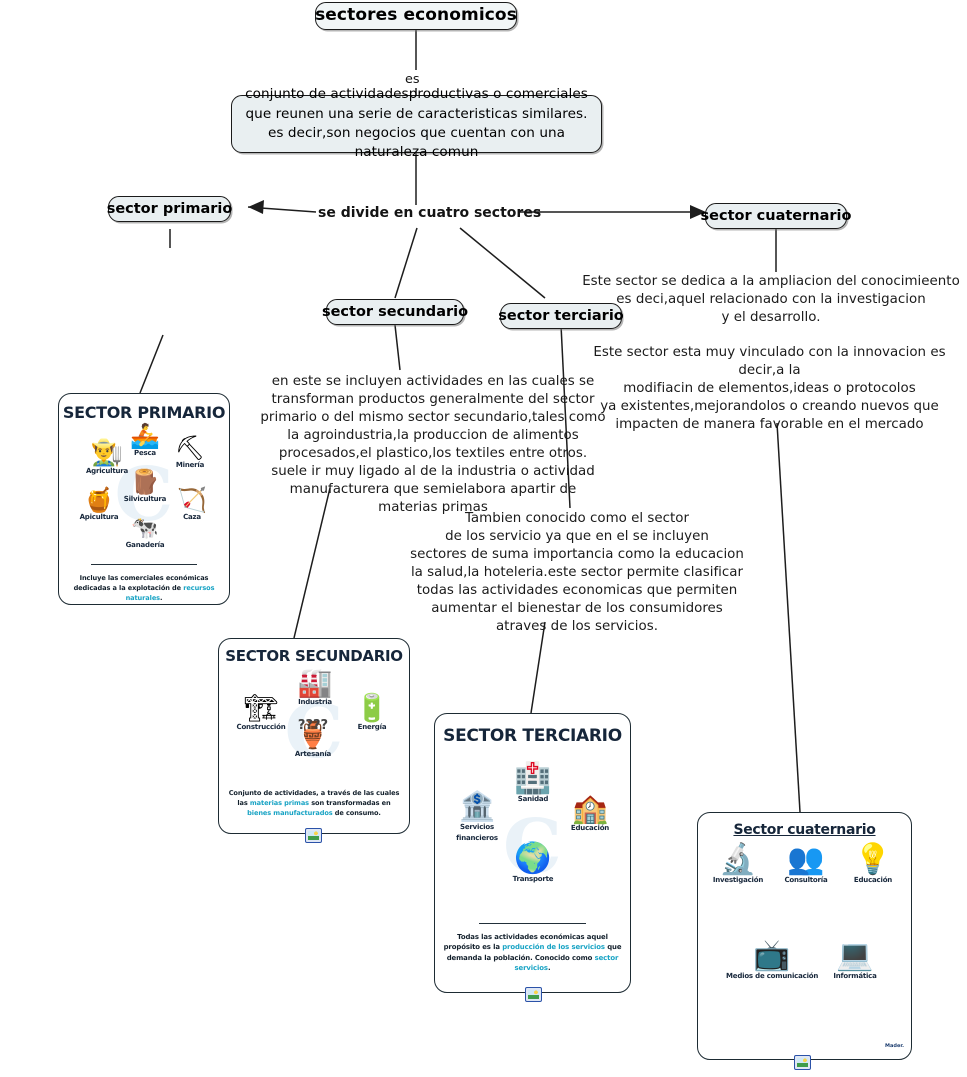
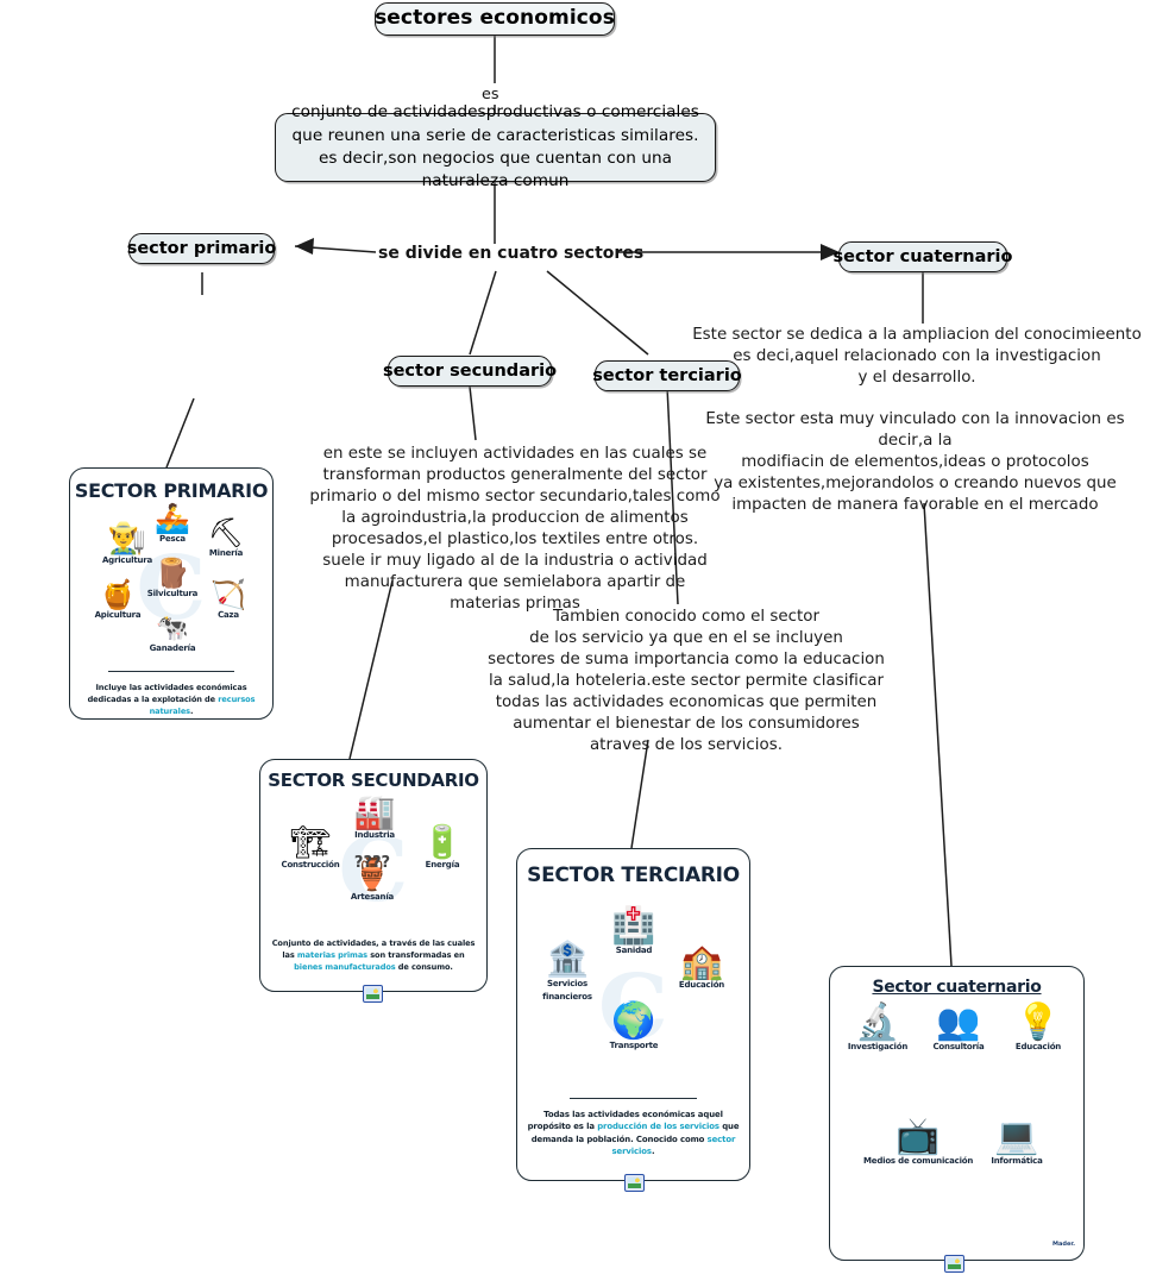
  sectores economicos
  es
  conjunto de actividadesproductivas o comerciales que reunen una serie de caracteristicas similares. es decir,son negocios que cuentan con una naturaleza comun
  se divide en cuatro sectores
  sector primario
  sector secundario
  sector terciario
  sector cuaternario
  en este se incluyen actividades en las cuales se
  transforman productos generalmente del sector
  primario o del mismo sector secundario,tales como
  la agroindustria,la produccion de alimentos
  procesados,el plastico,los textiles entre otros.
  suele ir muy ligado al de la industria o actividad
  manufacturera que semielabora apartir de
  materias primas
  Tambien conocido como el sector
  de los servicio ya que en el se incluyen
  sectores de suma importancia como la educacion
  la salud,la hoteleria.este sector permite clasificar
  todas las actividades economicas que permiten
  aumentar el bienestar de los consumidores
  atraves de los servicios.
  Este sector se dedica a la ampliacion del conocimieento
  es deci,aquel relacionado con la investigacion
  y el desarrollo.
  Este sector esta muy vinculado con la innovacion es decir,a la
  modifiacin de elementos,ideas o protocolos
  ya existentes,mejorandolos o creando nuevos que
  impacten de manera favorable en el mercado
  C
  SECTOR PRIMARIO
  👨‍🌾
  Agricultura
  🚣
  Pesca
  ⛏
  Minería
  🍯
  Apicultura
  🪵
  Silvicultura
  🏹
  Caza
  🐄
  Ganadería
- Incluye las comerciales económicas dedicadas a la explotación de recursos naturales.
+ Incluye las actividades económicas dedicadas a la explotación de recursos naturales.
  C
  SECTOR SECUNDARIO
  🏭
  Industria
  🏗
  Construcción
  🔋
  Energía
  🏺
  Artesanía
  ????
  Conjunto de actividades, a través de las cuales las materias primas son transformadas en bienes manufacturados de consumo.
  C
  SECTOR TERCIARIO
  🏥
  Sanidad
  🏦
  Servicios
  financieros
  🏫
  Educación
  🌍
  Transporte
  Todas las actividades económicas aquel propósito es la producción de los servicios que demanda la población. Conocido como sector servicios.
  Sector cuaternario
  🔬
  Investigación
  👥
  Consultoría
  💡
  Educación
  📺
  Medios de comunicación
  💻
  Informática
